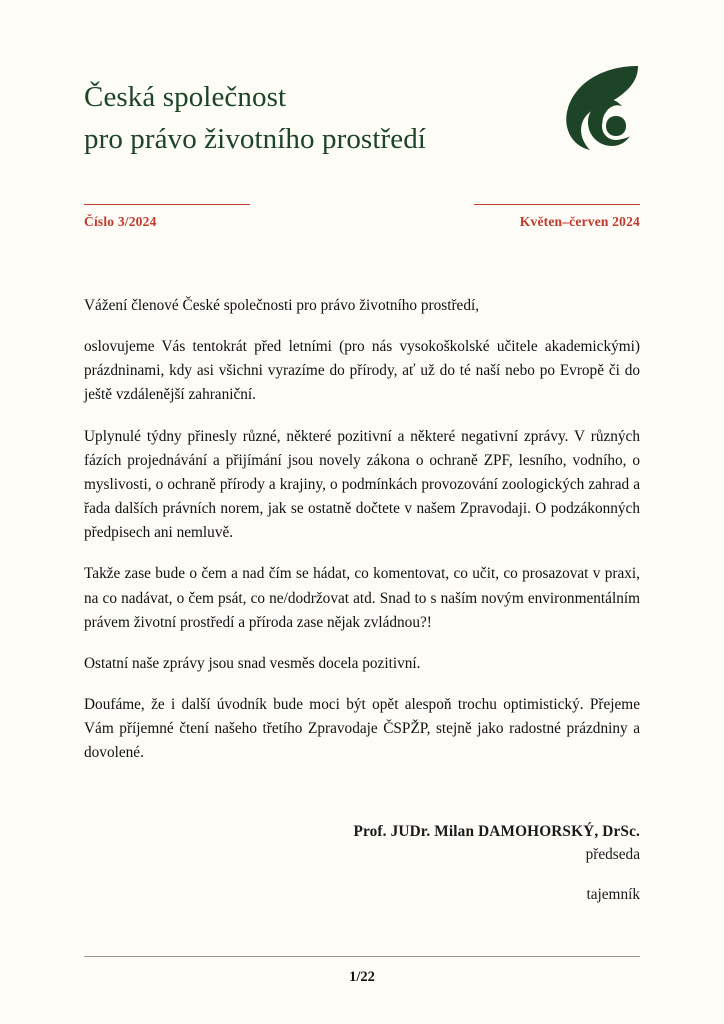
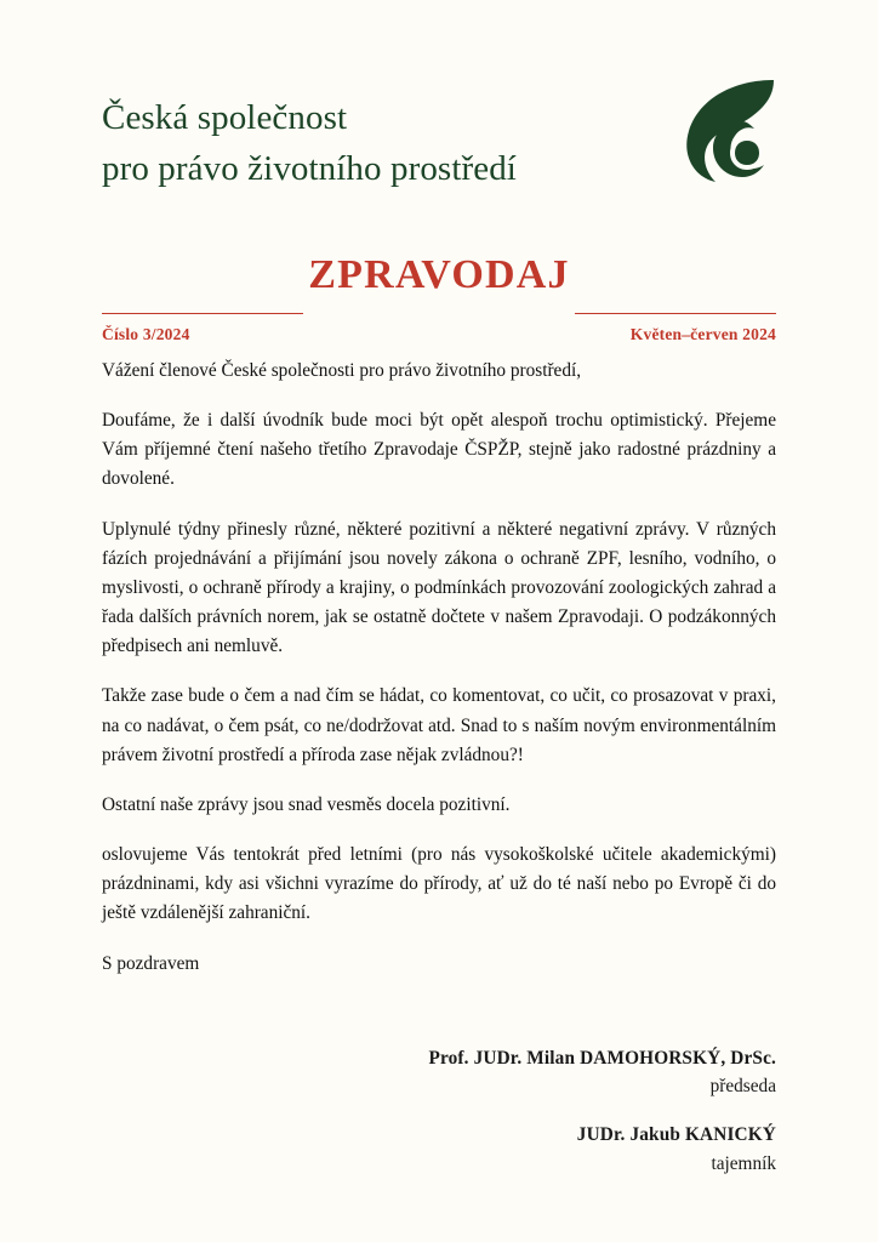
  Česká společnost
  pro právo životního prostředí
+ ZPRAVODAJ
  Číslo 3/2024
  Květen–červen 2024
  Vážení členové České společnosti pro právo životního prostředí,
- oslovujeme Vás tentokrát před letními (pro nás vysokoškolské učitele akademickými) prázdninami, kdy asi všichni vyrazíme do přírody, ať už do té naší nebo po Evropě či do ještě vzdálenější zahraniční.
+ Doufáme, že i další úvodník bude moci být opět alespoň trochu optimistický. Přejeme Vám příjemné čtení našeho třetího Zpravodaje ČSPŽP, stejně jako radostné prázdniny a dovolené.
  Uplynulé týdny přinesly různé, některé pozitivní a některé negativní zprávy. V různých fázích projednávání a přijímání jsou novely zákona o ochraně ZPF, lesního, vodního, o myslivosti, o ochraně přírody a krajiny, o podmínkách provozování zoologických zahrad a řada dalších právních norem, jak se ostatně dočtete v našem Zpravodaji. O podzákonných předpisech ani nemluvě.
  Takže zase bude o čem a nad čím se hádat, co komentovat, co učit, co prosazovat v praxi, na co nadávat, o čem psát, co ne/dodržovat atd. Snad to s naším novým environmentálním právem životní prostředí a příroda zase nějak zvládnou?!
  Ostatní naše zprávy jsou snad vesměs docela pozitivní.
- Doufáme, že i další úvodník bude moci být opět alespoň trochu optimistický. Přejeme Vám příjemné čtení našeho třetího Zpravodaje ČSPŽP, stejně jako radostné prázdniny a dovolené.
+ oslovujeme Vás tentokrát před letními (pro nás vysokoškolské učitele akademickými) prázdninami, kdy asi všichni vyrazíme do přírody, ať už do té naší nebo po Evropě či do ještě vzdálenější zahraniční.
+ S pozdravem
  Prof. JUDr. Milan DAMOHORSKÝ, DrSc.
  předseda
+ JUDr. Jakub KANICKÝ
  tajemník
- 1/22
